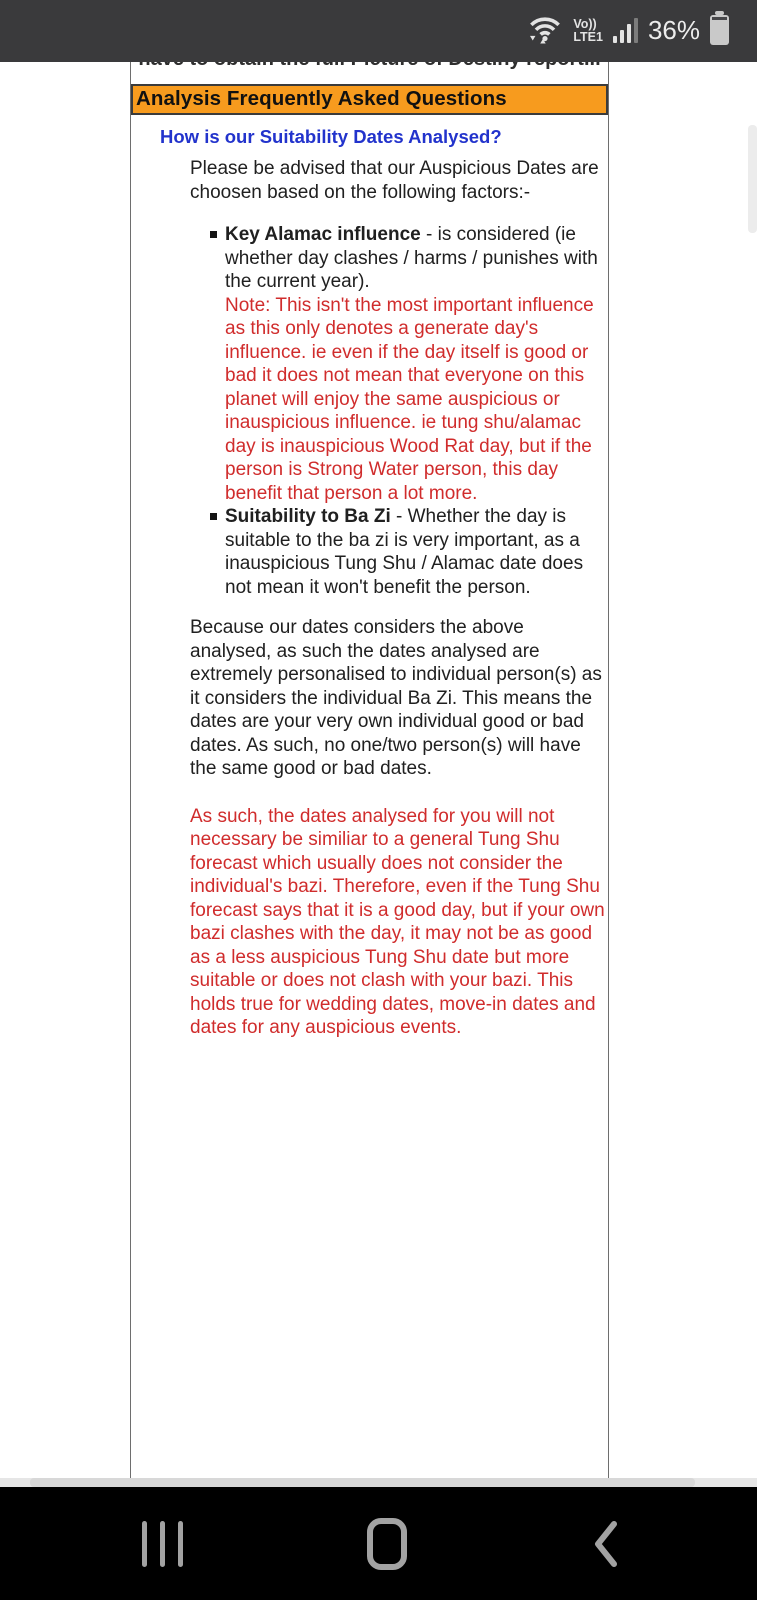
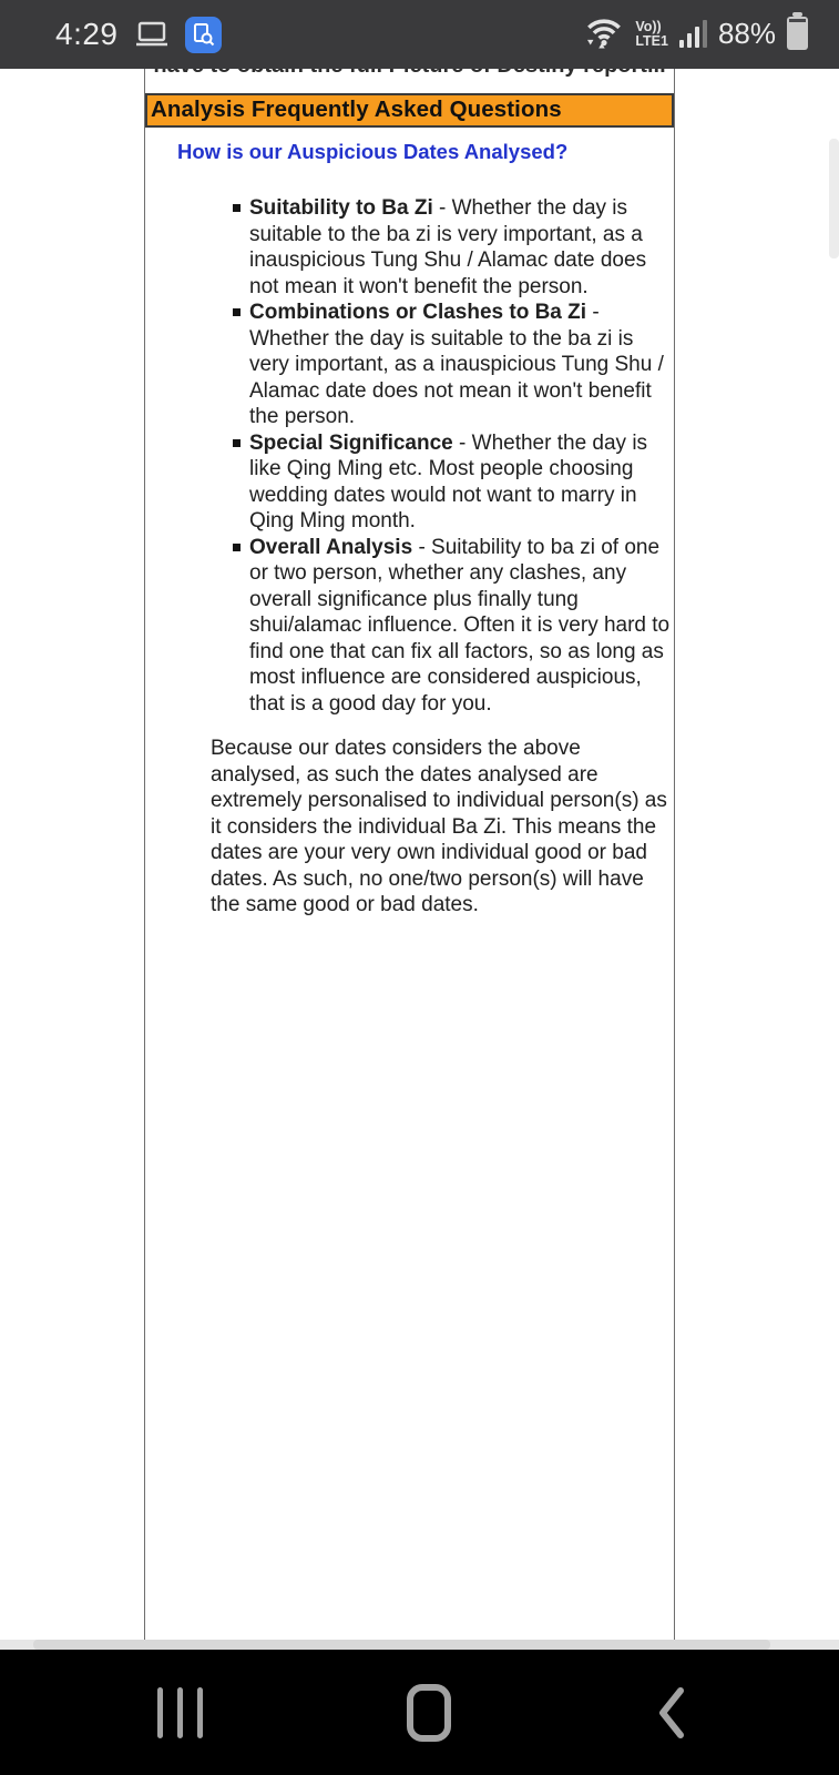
+ 4:29
  Vo))
  LTE1
- 36%
+ 88%
  Analysis Frequently Asked Questions
- How is our Suitability Dates Analysed?
+ How is our Auspicious Dates Analysed?
- Please be advised that our Auspicious Dates are choosen based on the following factors:-
- Key Alamac influence - is considered (ie whether day clashes / harms / punishes with the current year).
- Note: This isn't the most important influence as this only denotes a generate day's influence. ie even if the day itself is good or bad it does not mean that everyone on this planet will enjoy the same auspicious or inauspicious influence. ie tung shu/alamac day is inauspicious Wood Rat day, but if the person is Strong Water person, this day benefit that person a lot more.
  Suitability to Ba Zi - Whether the day is suitable to the ba zi is very important, as a inauspicious Tung Shu / Alamac date does not mean it won't benefit the person.
+ Combinations or Clashes to Ba Zi - Whether the day is suitable to the ba zi is very important, as a inauspicious Tung Shu / Alamac date does not mean it won't benefit the person.
+ Special Significance - Whether the day is like Qing Ming etc. Most people choosing wedding dates would not want to marry in Qing Ming month.
+ Overall Analysis - Suitability to ba zi of one or two person, whether any clashes, any overall significance plus finally tung shui/alamac influence. Often it is very hard to find one that can fix all factors, so as long as most influence are considered auspicious, that is a good day for you.
  Because our dates considers the above analysed, as such the dates analysed are extremely personalised to individual person(s) as it considers the individual Ba Zi. This means the dates are your very own individual good or bad dates. As such, no one/two person(s) will have the same good or bad dates.
- As such, the dates analysed for you will not necessary be similiar to a general Tung Shu forecast which usually does not consider the individual's bazi. Therefore, even if the Tung Shu forecast says that it is a good day, but if your own bazi clashes with the day, it may not be as good as a less auspicious Tung Shu date but more suitable or does not clash with your bazi. This holds true for wedding dates, move-in dates and dates for any auspicious events.
